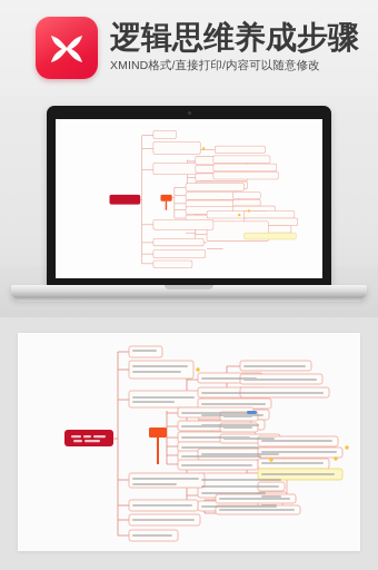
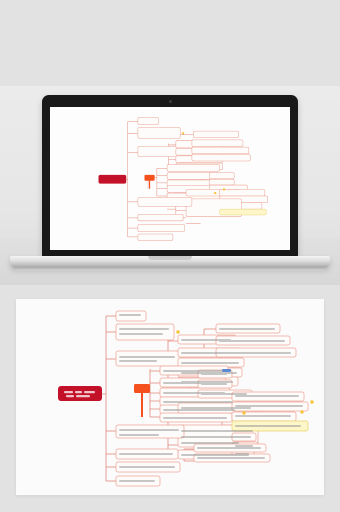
- 逻辑思维养成步骤
- XMIND格式/直接打印/内容可以随意修改
